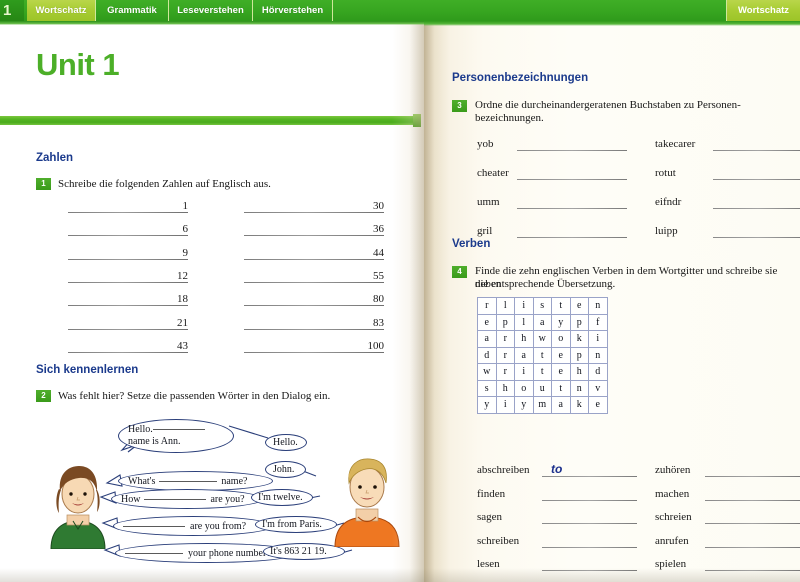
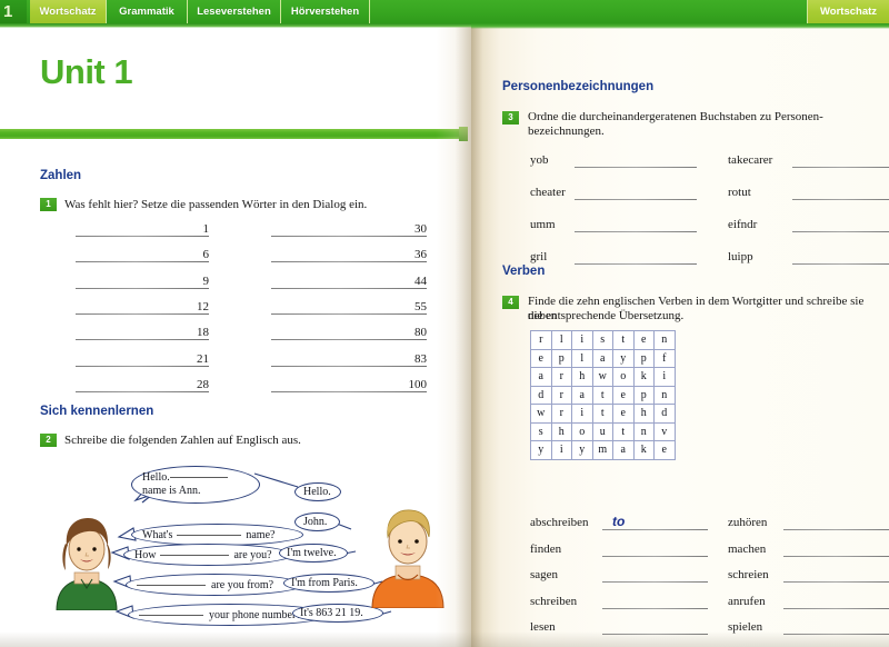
  1
  Wortschatz
  Grammatik
  Leseverstehen
  Hörverstehen
  Wortschatz
  Unit 1
  Zahlen
  1
- Schreibe die folgenden Zahlen auf Englisch aus.
+ Was fehlt hier? Setze die passenden Wörter in den Dialog ein.
  1
  6
  9
  12
  18
  21
- 43
+ 28
  30
  36
  44
  55
  80
  83
  100
  Sich kennenlernen
  2
- Was fehlt hier? Setze die passenden Wörter in den Dialog ein.
+ Schreibe die folgenden Zahlen auf Englisch aus.
  Hello.
  name is Ann.
  Hello.
  John.
  What's
  name?
  How
  are you?
  I'm twelve.
  are you from?
  I'm from Paris.
  your phone numbe
  It's 863 21 19.
  Personenbezeichnungen
  3
  Ordne die durcheinandergeratenen Buchstaben zu Personen-
  bezeichnungen.
  yob
  cheater
  umm
  gril
  takecarer
  rotut
  eifndr
  luipp
  Verben
  4
  Finde die zehn englischen Verben in dem Wortgitter und schreibe sie neben
  die entsprechende Übersetzung.
  r	l	i	s	t	e	n
  e	p	l	a	y	p	f
  a	r	h	w	o	k	i
  d	r	a	t	e	p	n
  w	r	i	t	e	h	d
  s	h	o	u	t	n	v
  y	i	y	m	a	k	e
  abschreiben
  finden
  sagen
  schreiben
  lesen
  zuhören
  machen
  schreien
  anrufen
  spielen
  to
